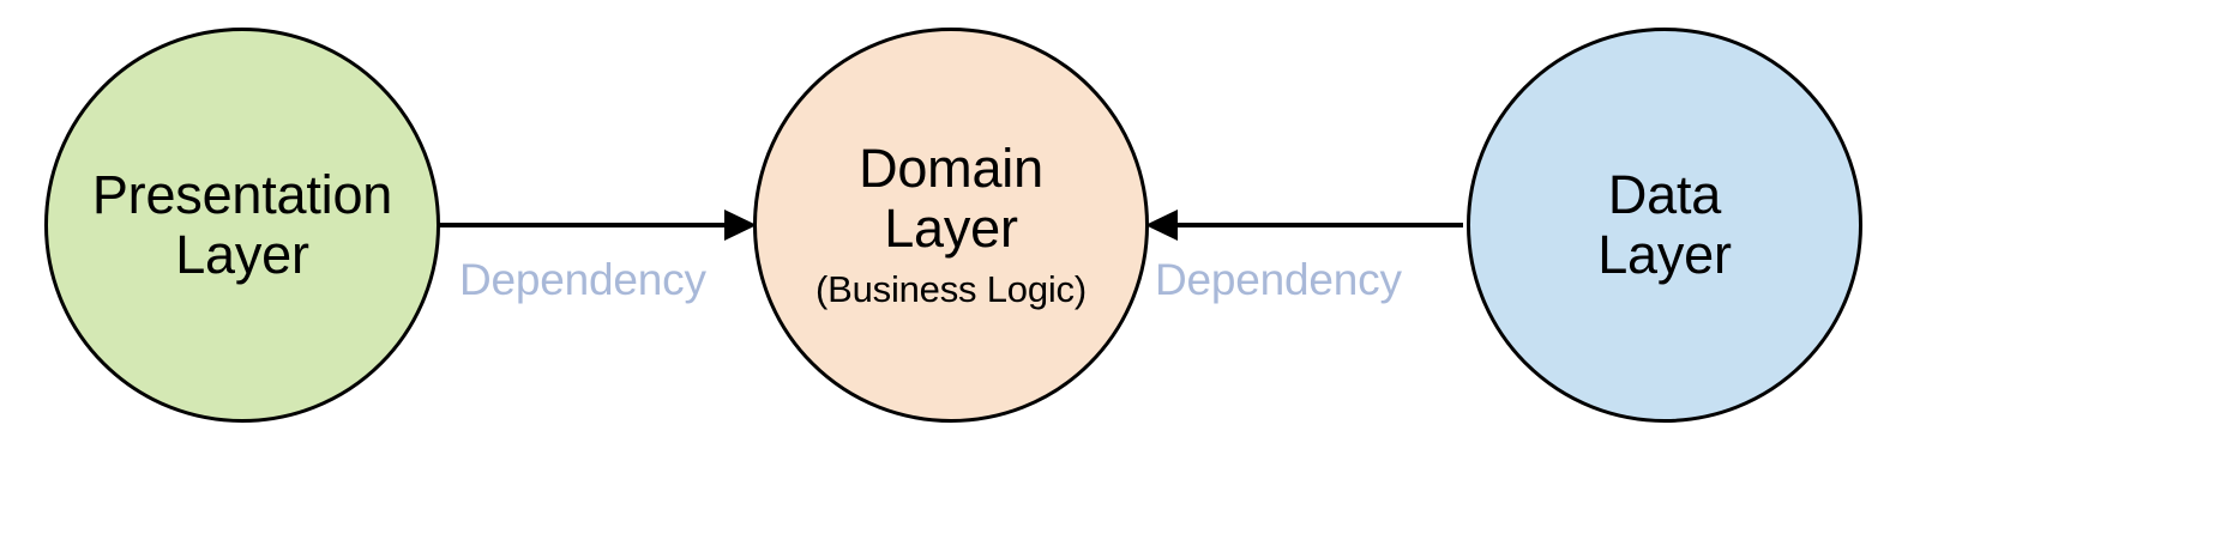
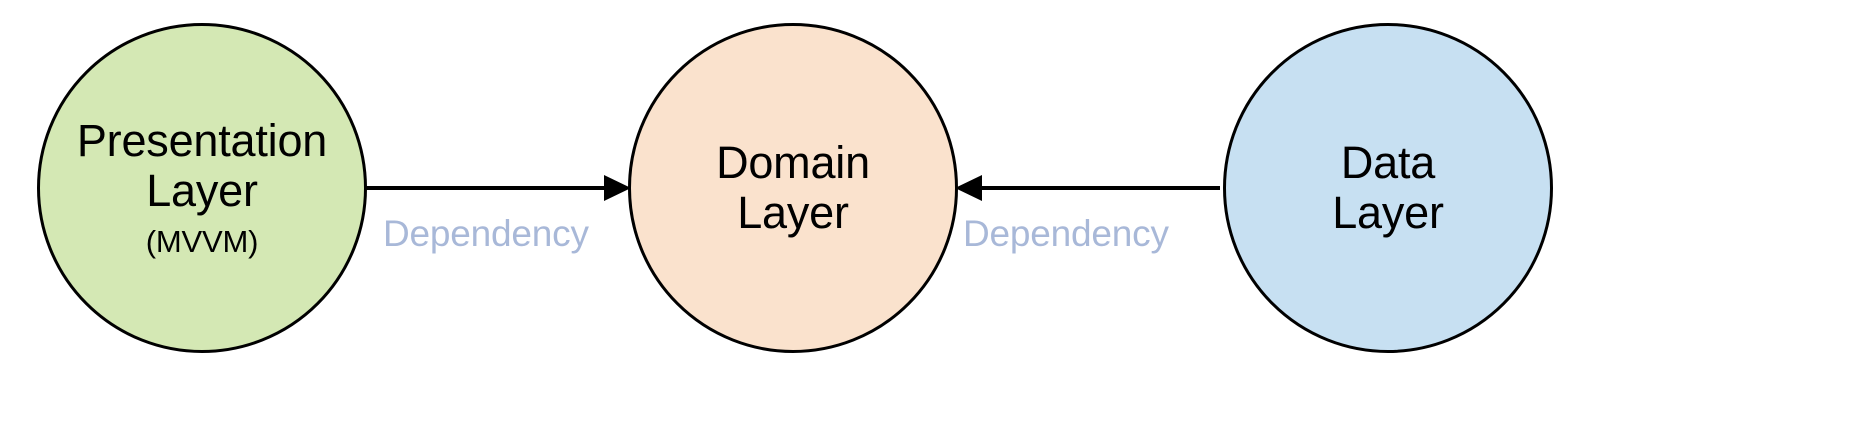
  Presentation
  Layer
+ (MVVM)
  Domain
  Layer
- (Business Logic)
  Data
  Layer
  Dependency
  Dependency
